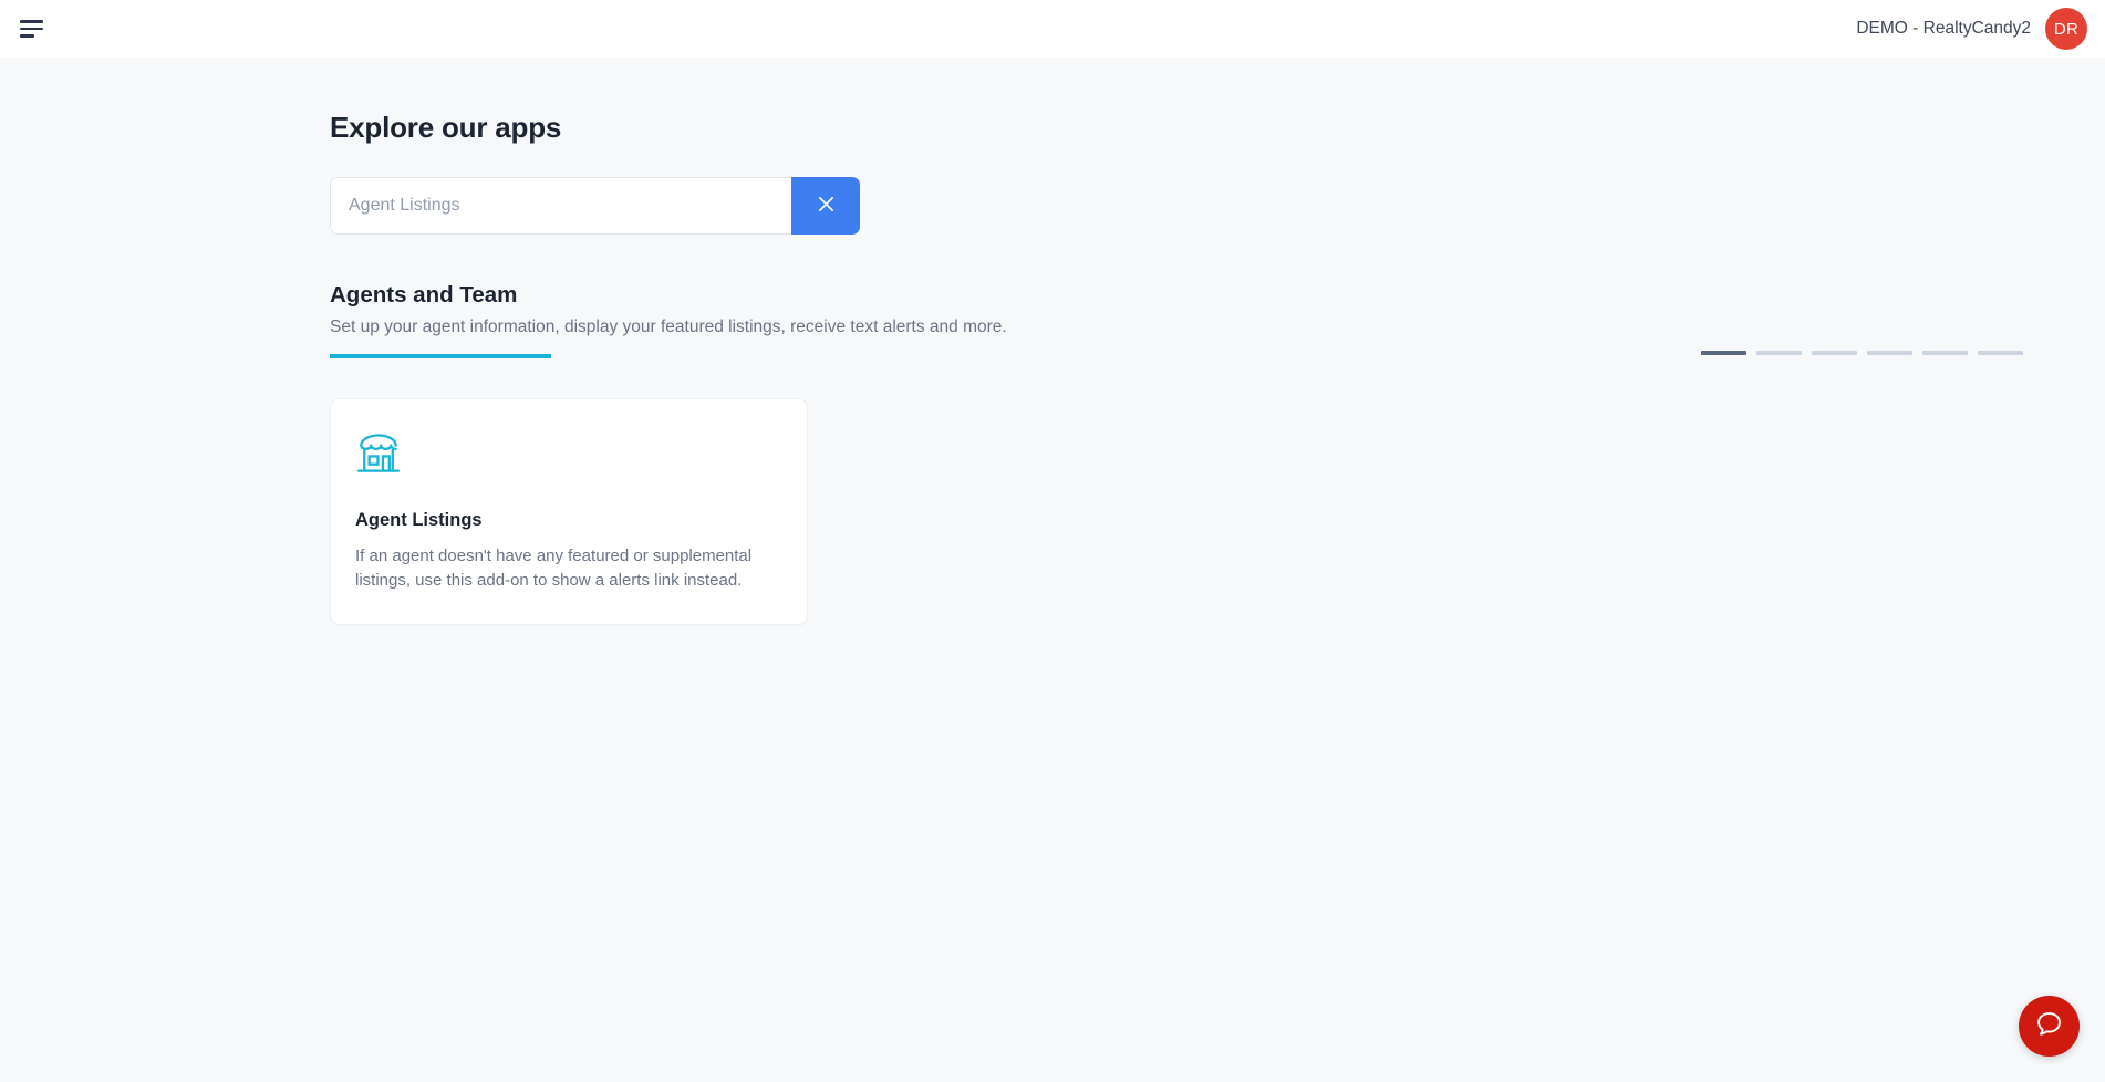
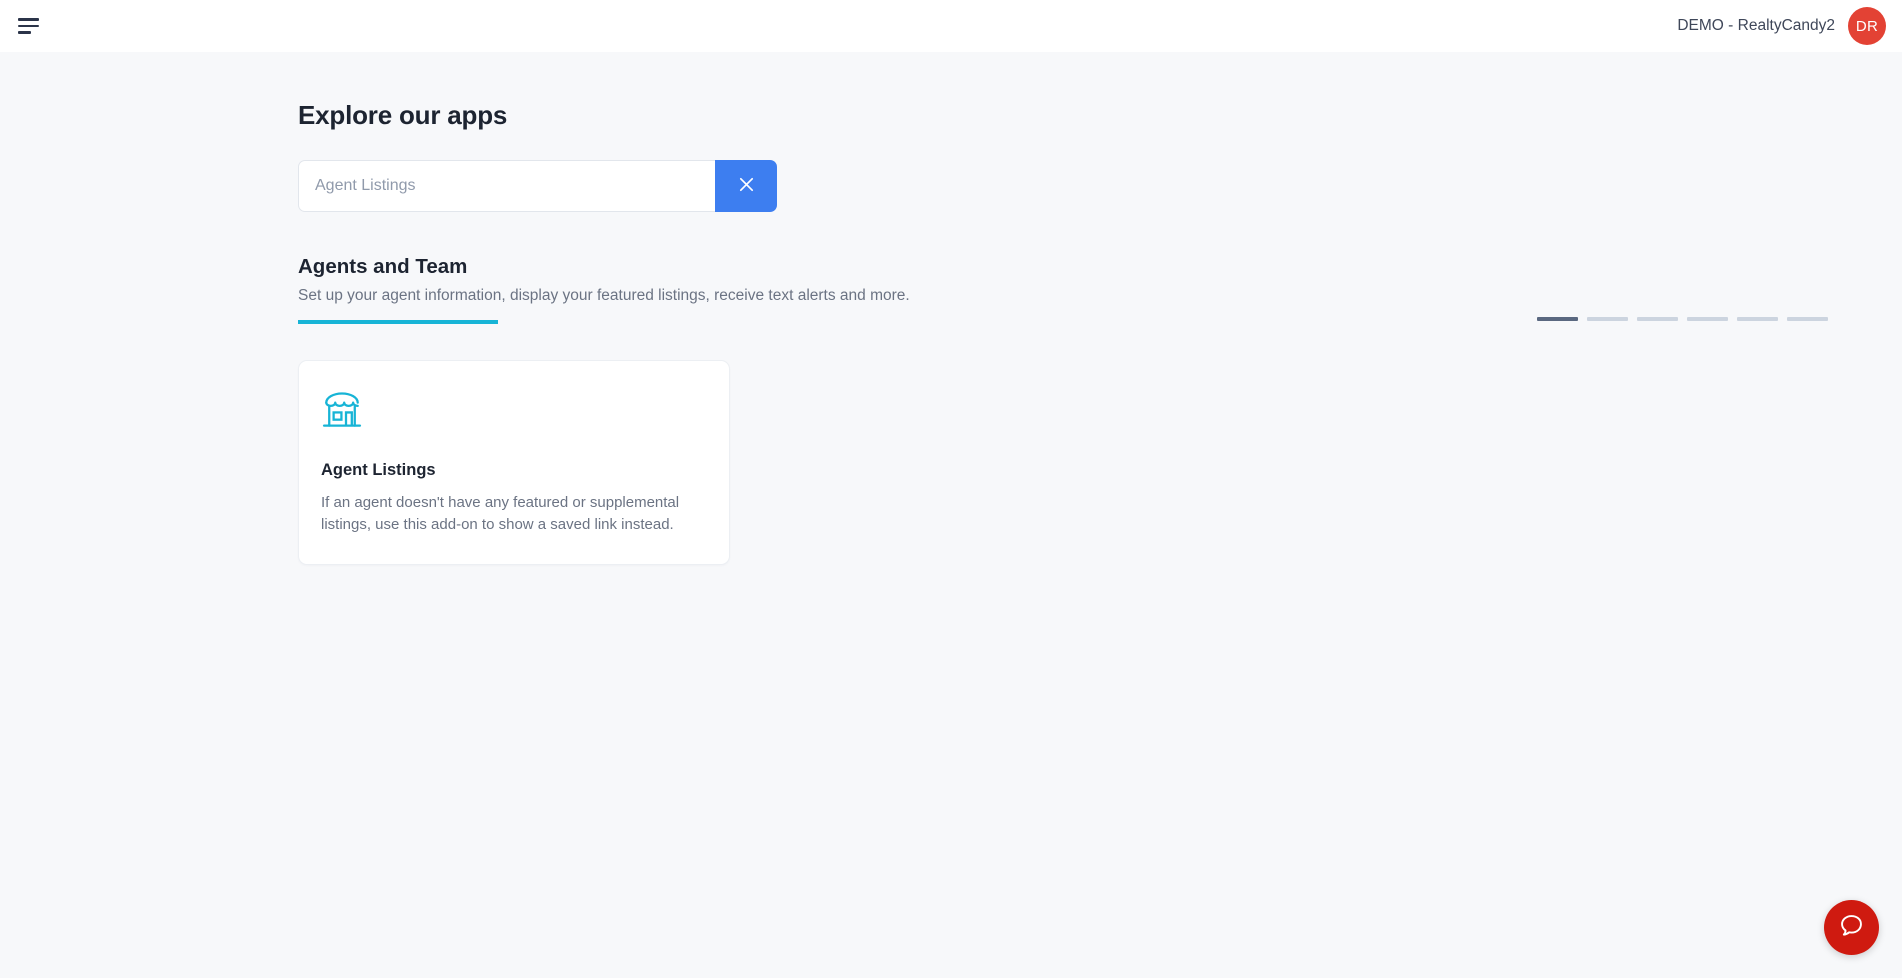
  DEMO - RealtyCandy2
  DR
  Explore our apps
  Agent Listings
  Agents and Team
  Set up your agent information, display your featured listings, receive text alerts and more.
  Agent Listings
- If an agent doesn't have any featured or supplemental listings, use this add-on to show a alerts link instead.
+ If an agent doesn't have any featured or supplemental listings, use this add-on to show a saved link instead.
